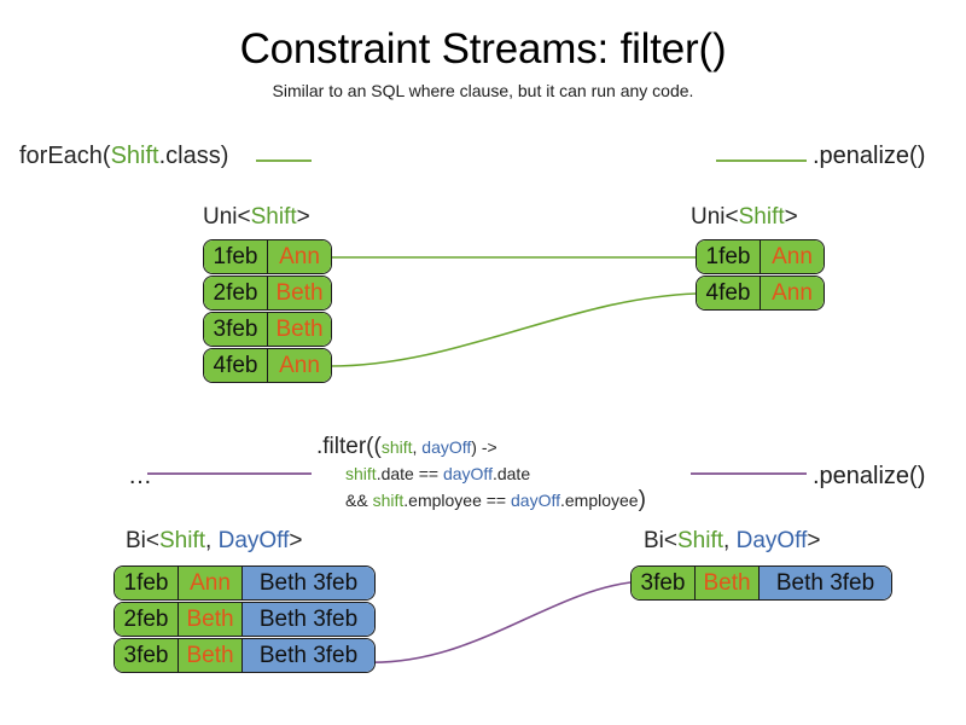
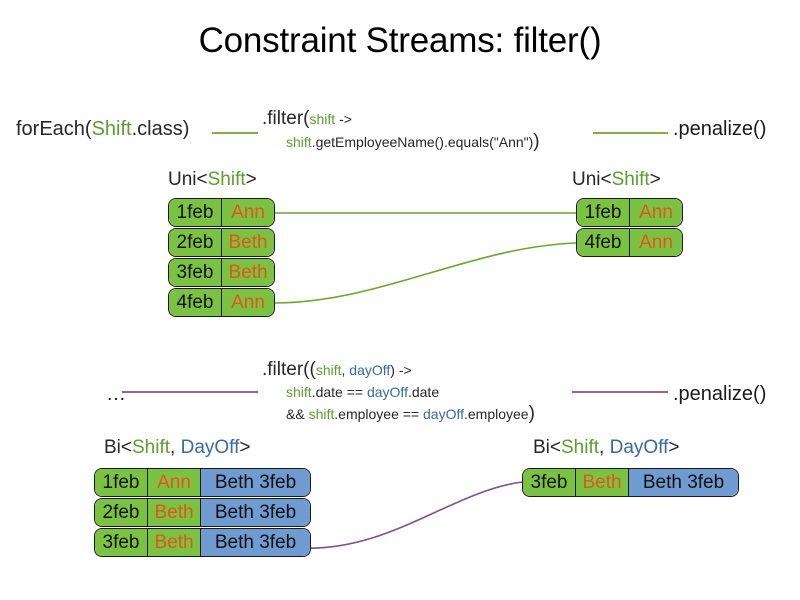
  Constraint Streams: filter()
- Similar to an SQL where clause, but it can run any code.
  forEach(Shift.class)
+ .filter(shift ->
+ shift.getEmployeeName().equals("Ann"))
  .penalize()
  Uni<Shift>
  Uni<Shift>
  1feb
  Ann
  2feb
  Beth
  3feb
  Beth
  4feb
  Ann
  1feb
  Ann
  4feb
  Ann
  …
  .filter((shift, dayOff) ->
  shift.date == dayOff.date
  && shift.employee == dayOff.employee)
  .penalize()
  Bi<Shift, DayOff>
  Bi<Shift, DayOff>
  1feb
  Ann
  Beth 3feb
  2feb
  Beth
  Beth 3feb
  3feb
  Beth
  Beth 3feb
  3feb
  Beth
  Beth 3feb
